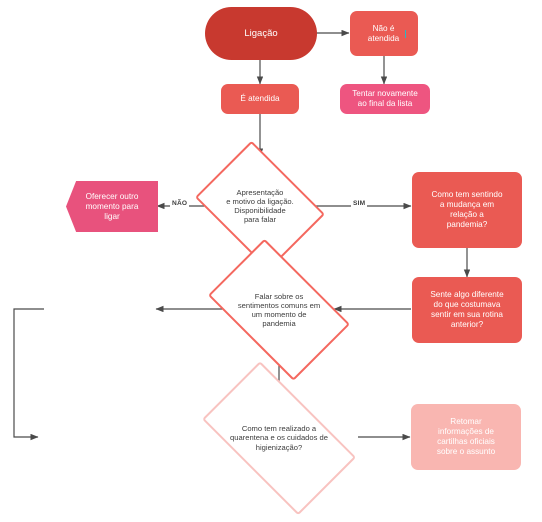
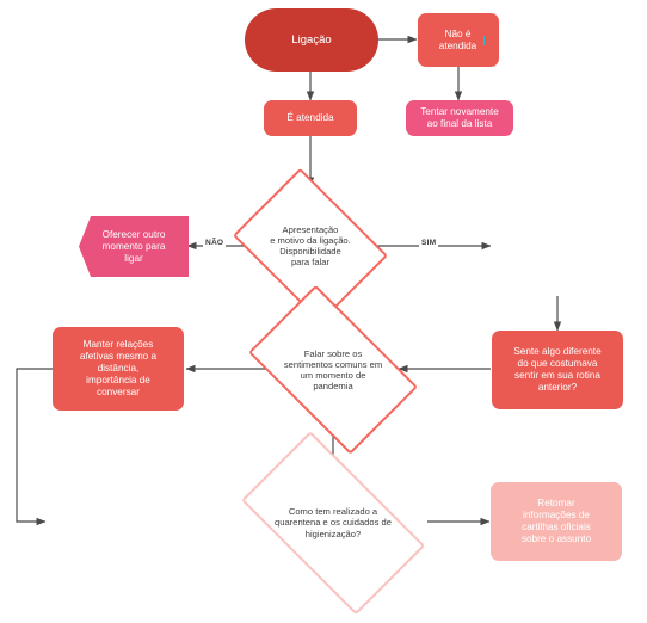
  Ligação
  Não é
  atendida
  É atendida
  Tentar novamente
  ao final da lista
  Apresentação
  e motivo da ligação.
  Disponibilidade
  para falar
  Oferecer outro
  momento para
  ligar
- Como tem sentindo
- a mudança em
- relação a
- pandemia?
  Sente algo diferente
  do que costumava
  sentir em sua rotina
  anterior?
  Falar sobre os
  sentimentos comuns em
  um momento de
  pandemia
+ Manter relações
+ afetivas mesmo a
+ distância,
+ importância de
+ conversar
  Como tem realizado a
  quarentena e os cuidados de
  higienização?
  Retomar
  informações de
  cartilhas oficiais
  sobre o assunto
